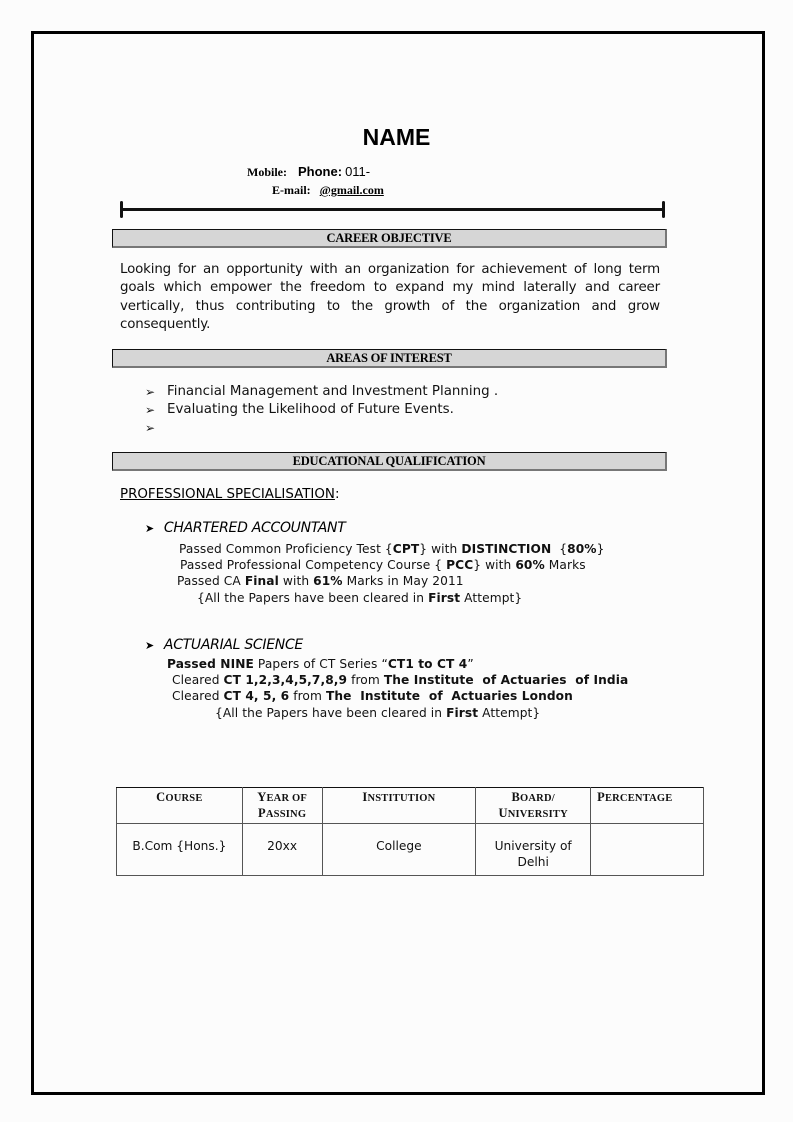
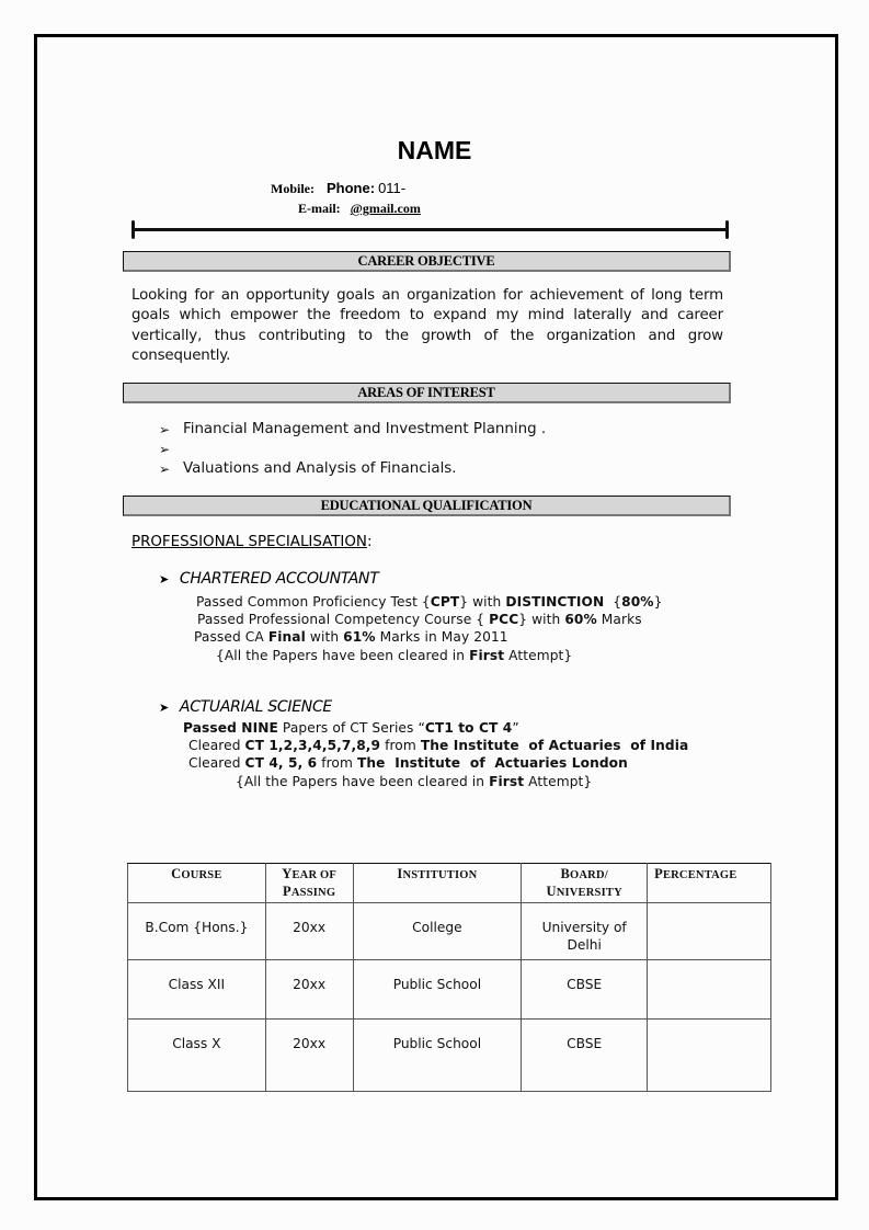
  NAME
  Mobile: Phone: 011-
  E-mail: @gmail.com
  CAREER OBJECTIVE
- Looking for an opportunity with an organization for achievement of long term goals which empower the freedom to expand my mind laterally and career vertically, thus contributing to the growth of the organization and grow consequently.
+ Looking for an opportunity goals an organization for achievement of long term goals which empower the freedom to expand my mind laterally and career vertically, thus contributing to the growth of the organization and grow consequently.
  AREAS OF INTEREST
  ➢
  Financial Management and Investment Planning .
  ➢
- Evaluating the Likelihood of Future Events.
  ➢
+ Valuations and Analysis of Financials.
  EDUCATIONAL QUALIFICATION
  PROFESSIONAL SPECIALISATION:
  ➤ CHARTERED ACCOUNTANT
  Passed Common Proficiency Test {CPT} with DISTINCTION {80%}
  Passed Professional Competency Course { PCC} with 60% Marks
  Passed CA Final with 61% Marks in May 2011
  {All the Papers have been cleared in First Attempt}
  ➤ ACTUARIAL SCIENCE
  Passed NINE Papers of CT Series “CT1 to CT 4”
  Cleared CT 1,2,3,4,5,7,8,9 from The Institute of Actuaries of India
  Cleared CT 4, 5, 6 from The Institute of Actuaries London
  {All the Papers have been cleared in First Attempt}
  COURSE	YEAR OFPASSING	INSTITUTION	BOARD/UNIVERSITY	PERCENTAGE
  B.Com {Hons.}	20xx	College	University of Delhi
+ Class XII	20xx	Public School	CBSE
+ Class X	20xx	Public School	CBSE
